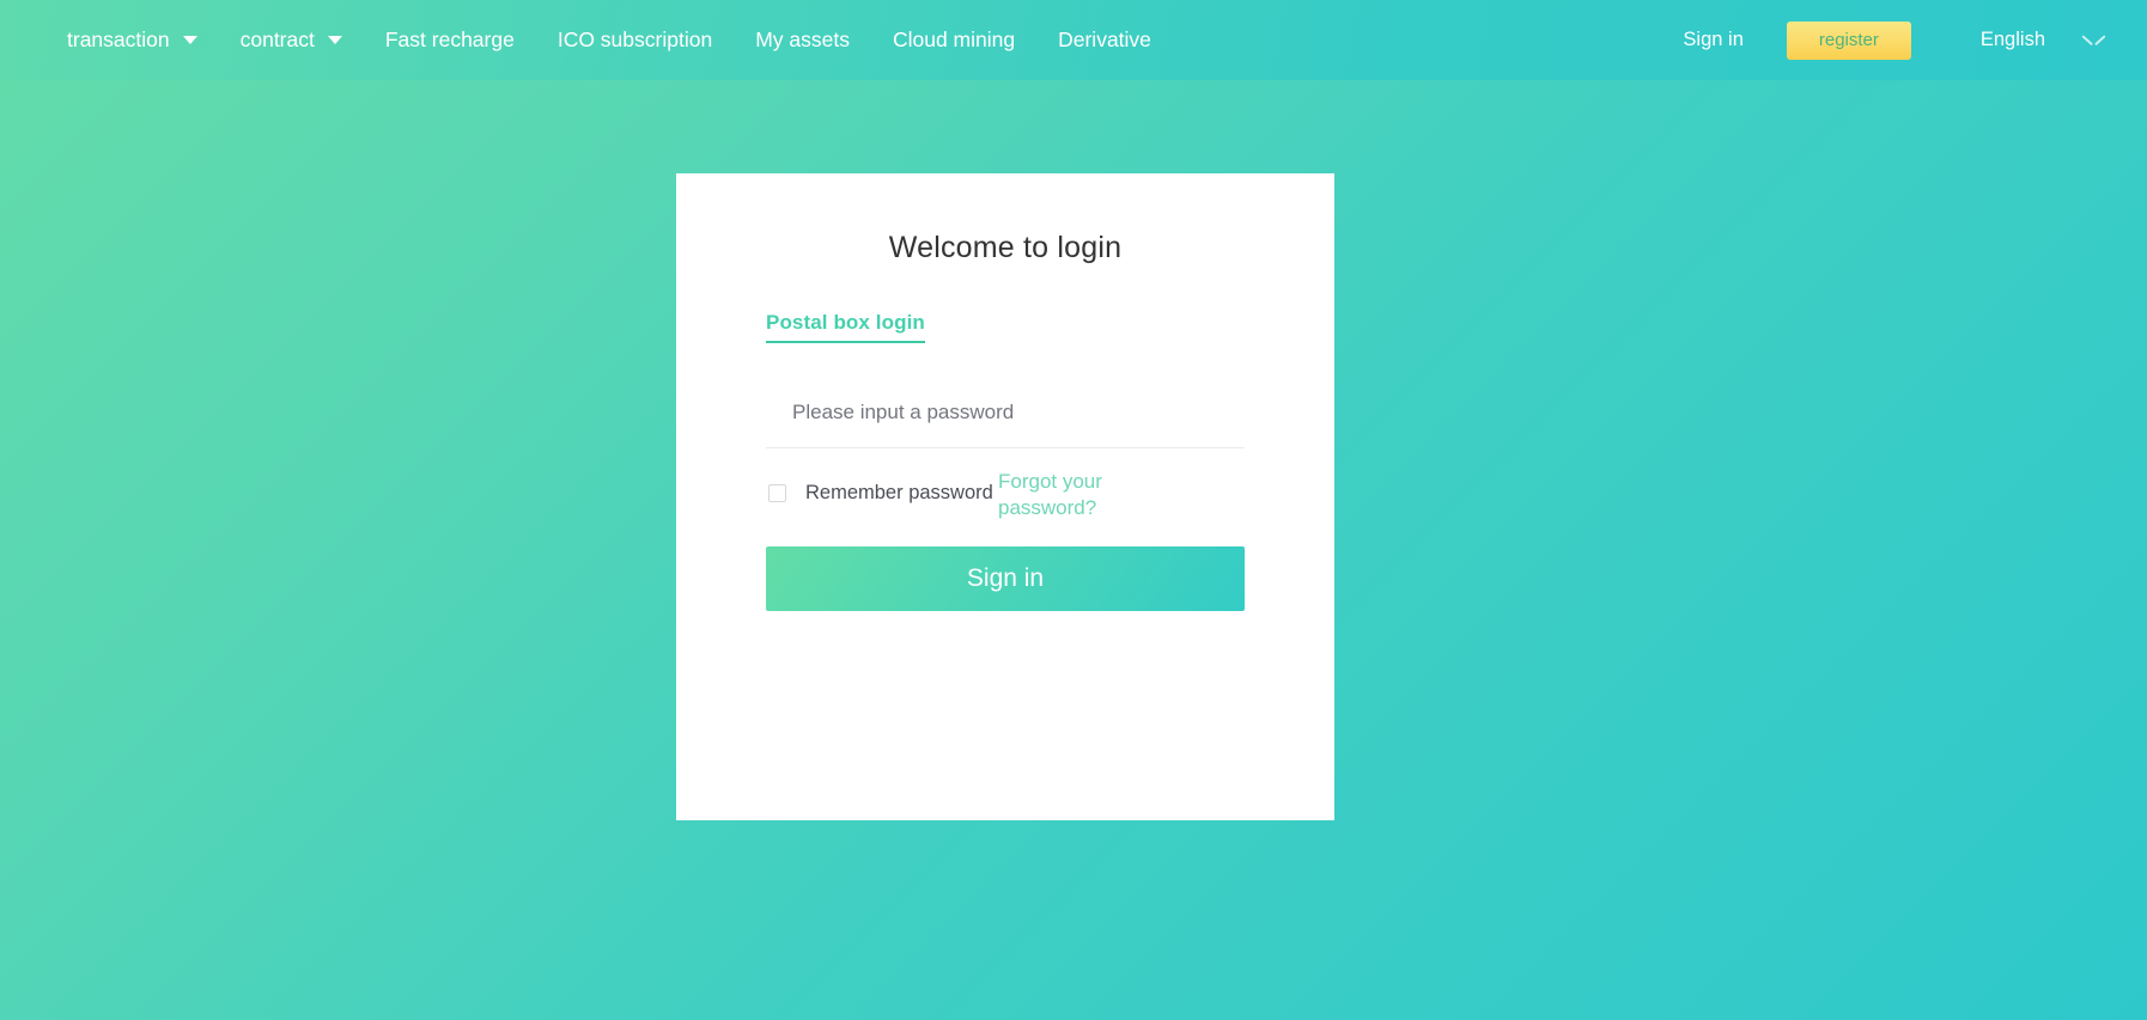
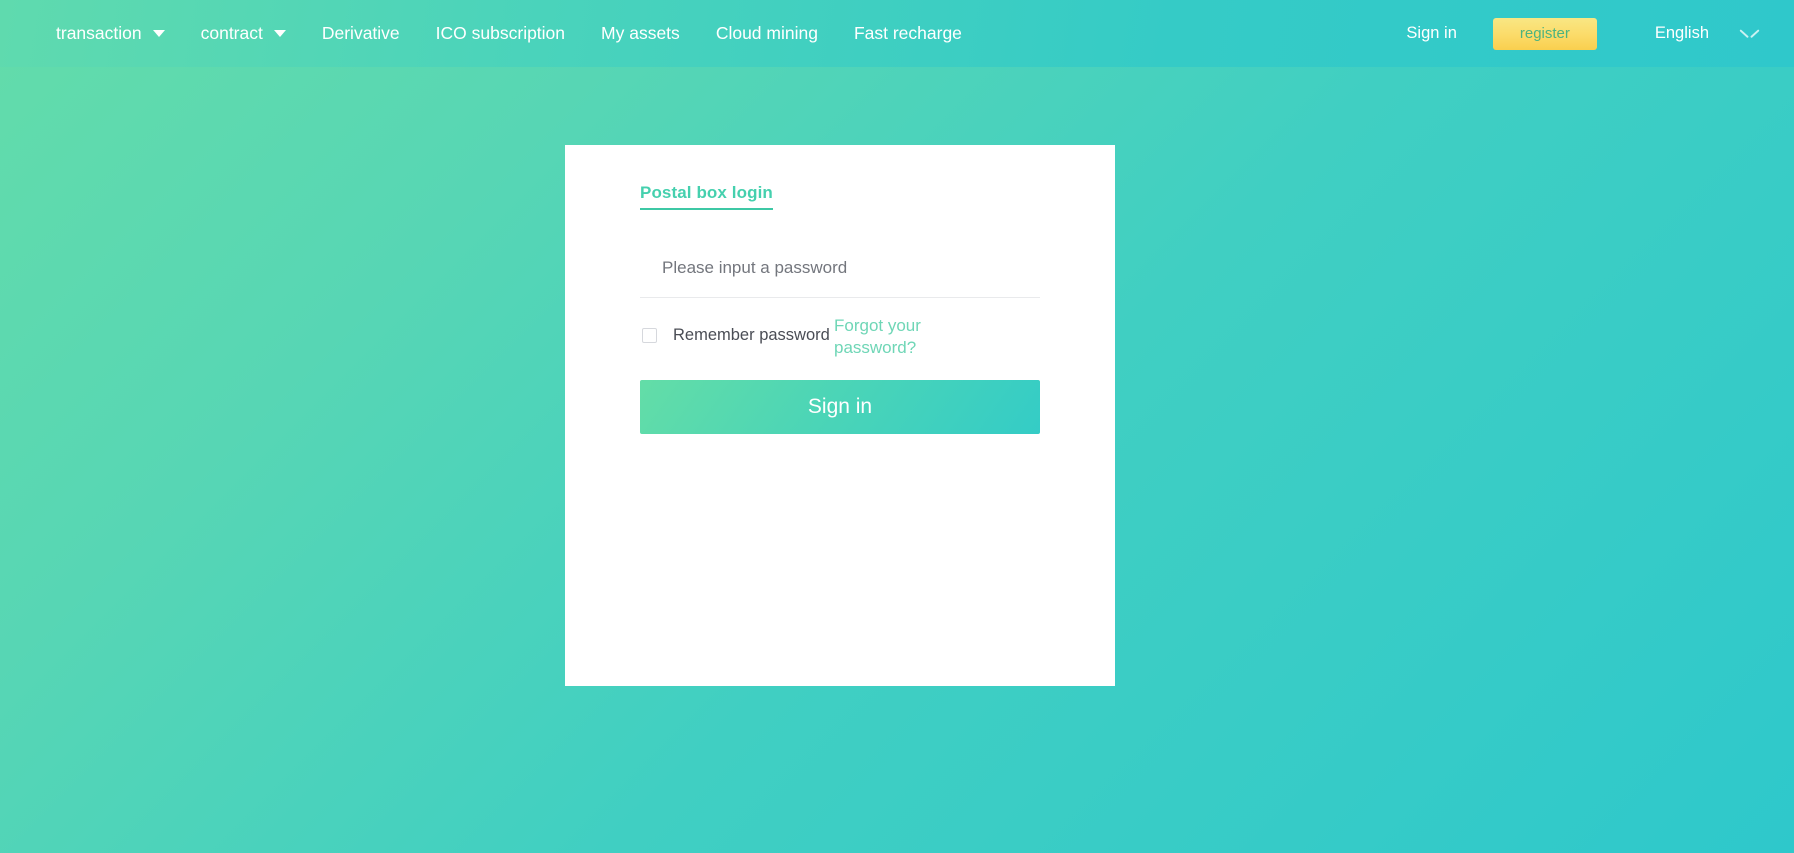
  transaction
  contract
- Fast recharge
+ Derivative
  ICO subscription
  My assets
  Cloud mining
- Derivative
+ Fast recharge
  Sign in
  register
  English
- Welcome to login
  Postal box login
  Please input a password
  Remember password
  Forgot your password?
  Sign in
